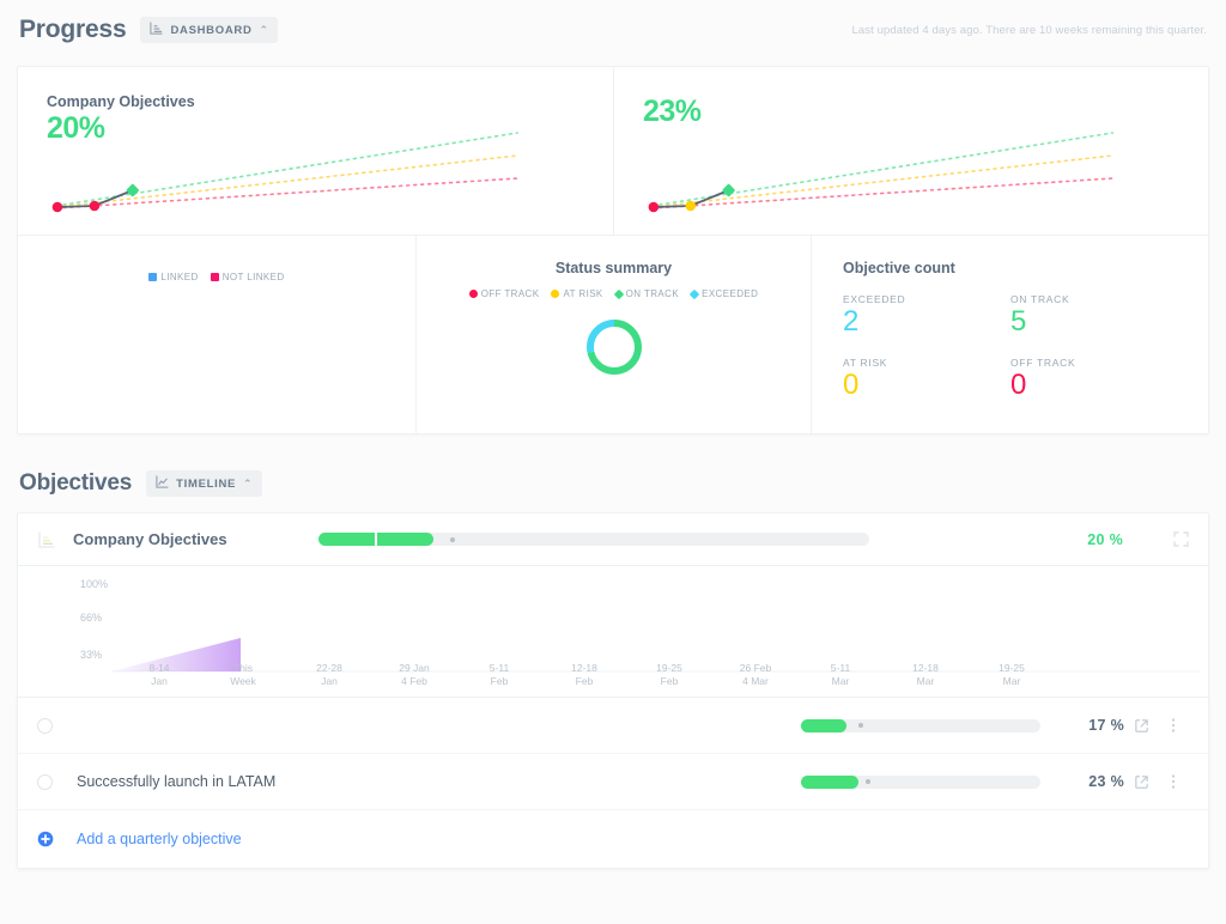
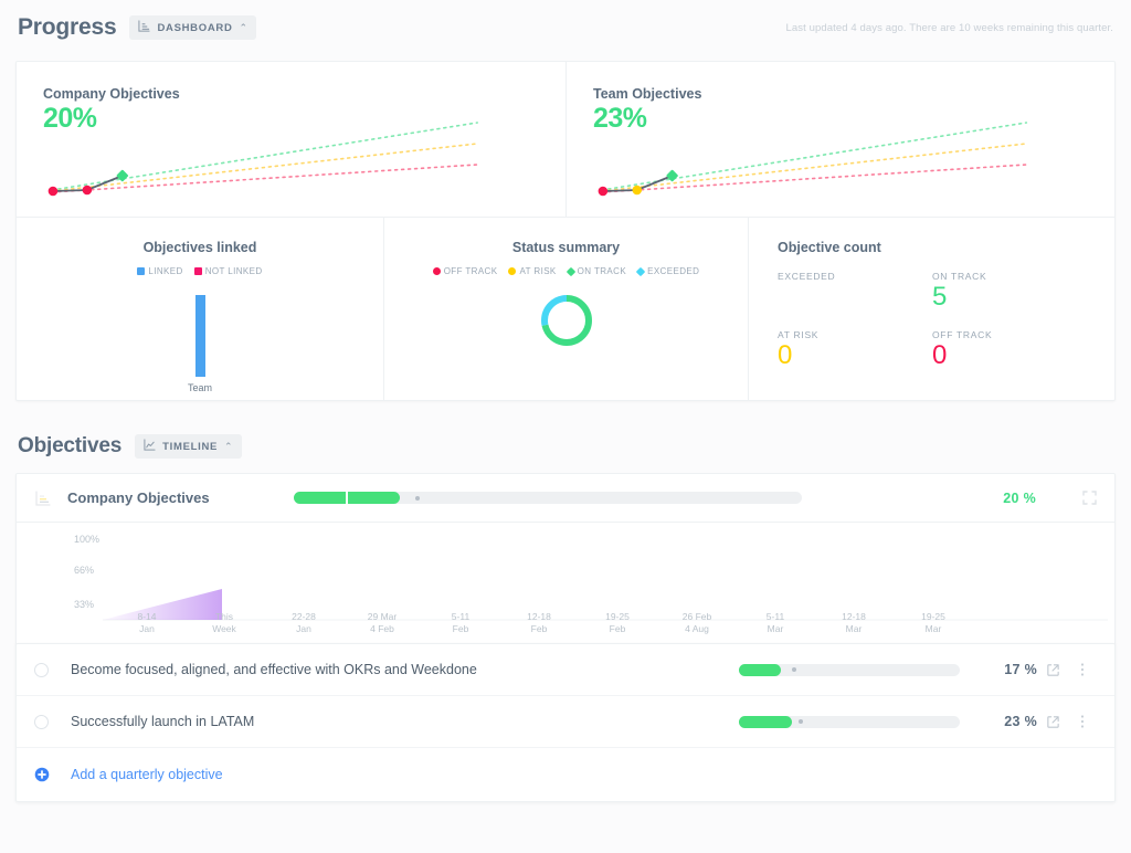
  Progress
  DASHBOARD
  ⌃
  Last updated 4 days ago. There are 10 weeks remaining this quarter.
  Company Objectives
  20%
+ Team Objectives
  23%
+ Objectives linked
  LINKED
  NOT LINKED
+ Team
  Status summary
  OFF TRACK
  AT RISK
  ON TRACK
  EXCEEDED
  Objective count
  EXCEEDED
- 2
  ON TRACK
  5
  AT RISK
  0
  OFF TRACK
  0
  Objectives
  TIMELINE
  ⌃
  Company Objectives
  20 %
  100%
  66%
  33%
  8-14
  Jan
  This
  Week
  22-28
  Jan
- 29 Jan
+ 29 Mar
  4 Feb
  5-11
  Feb
  12-18
  Feb
  19-25
  Feb
  26 Feb
- 4 Mar
+ 4 Aug
  5-11
  Mar
  12-18
  Mar
  19-25
  Mar
+ Become focused, aligned, and effective with OKRs and Weekdone
  17 %
  Successfully launch in LATAM
  23 %
  Add a quarterly objective
